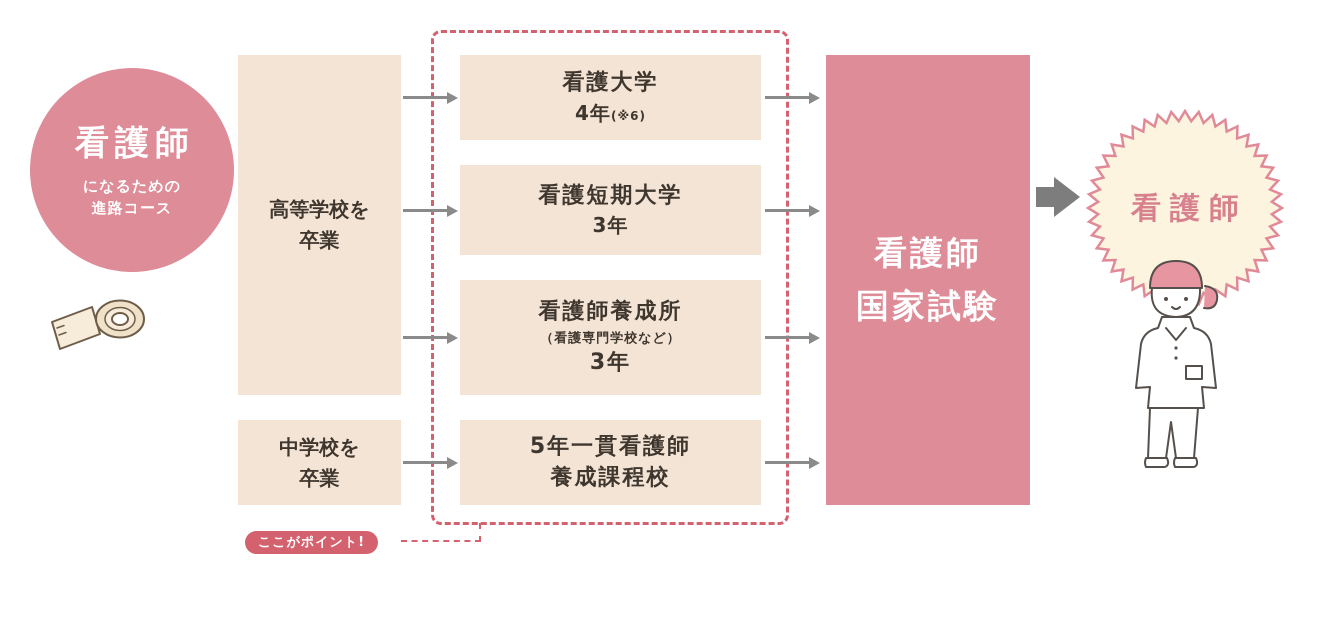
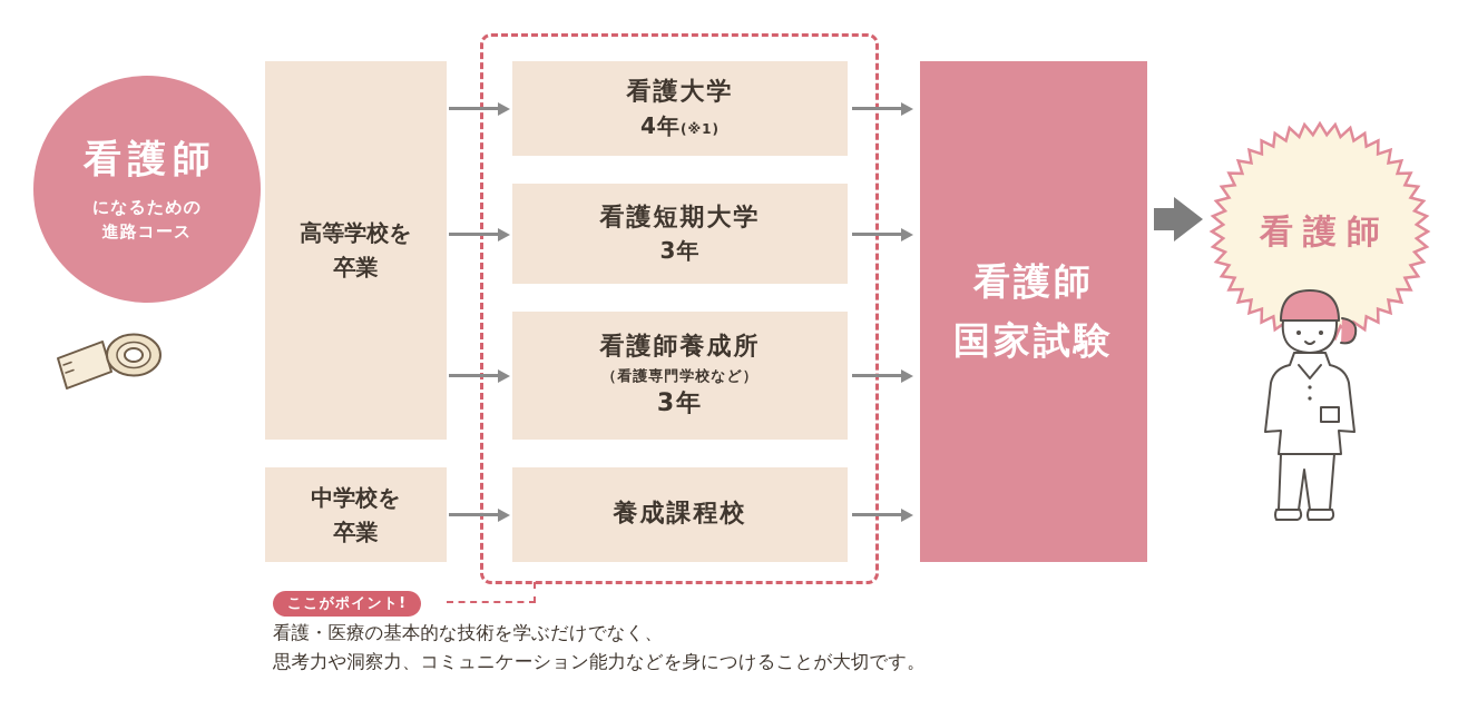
  看護師
  になるための
  進路コース
  高等学校を
  卒業
  中学校を
  卒業
  看護大学
- 4年(※6)
+ 4年(※1)
  看護短期大学
  3年
  看護師養成所
  （看護専門学校など）
  3年
- 5年一貫看護師
  養成課程校
  看護師
  国家試験
  看護師
  ここがポイント!
+ 看護・医療の基本的な技術を学ぶだけでなく、
+ 思考力や洞察力、コミュニケーション能力などを身につけることが大切です。
